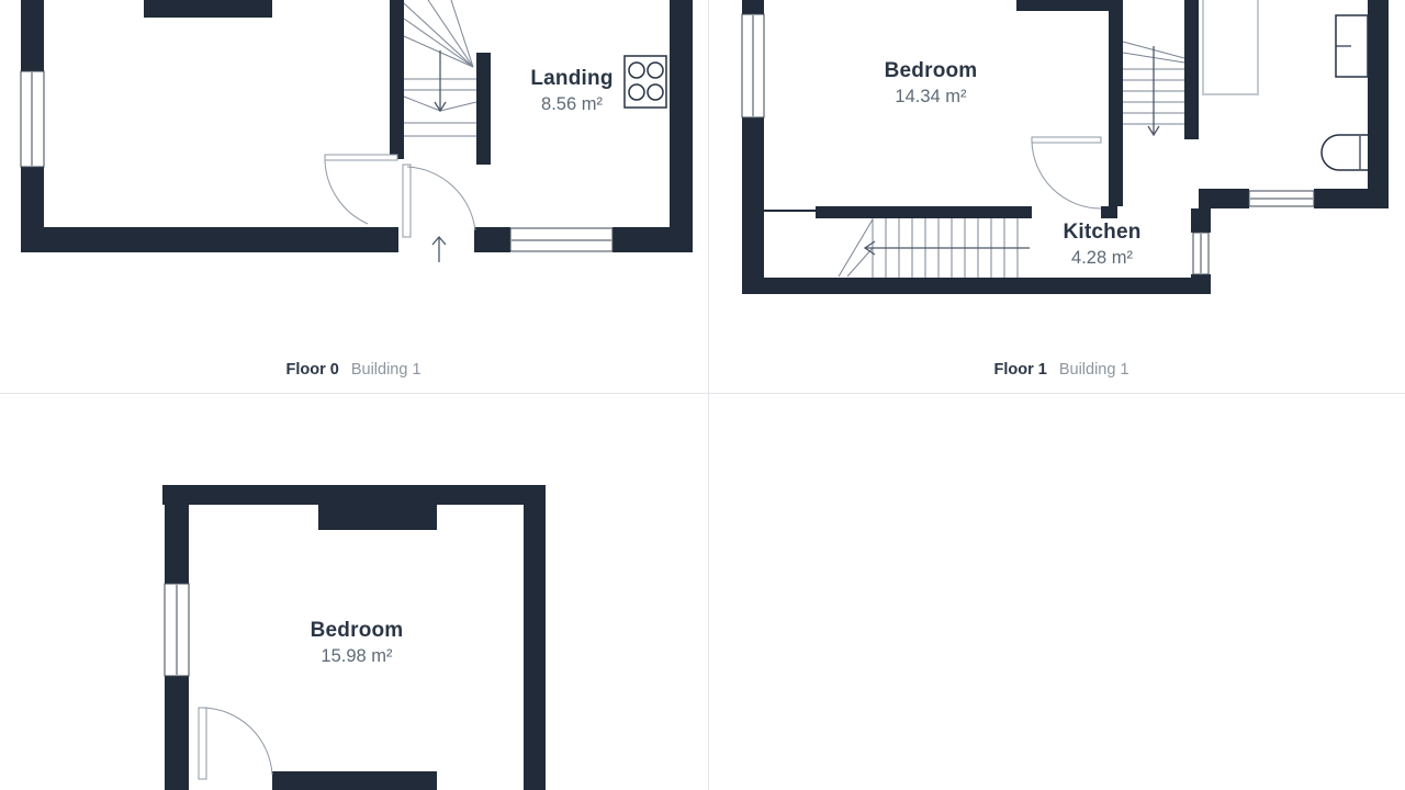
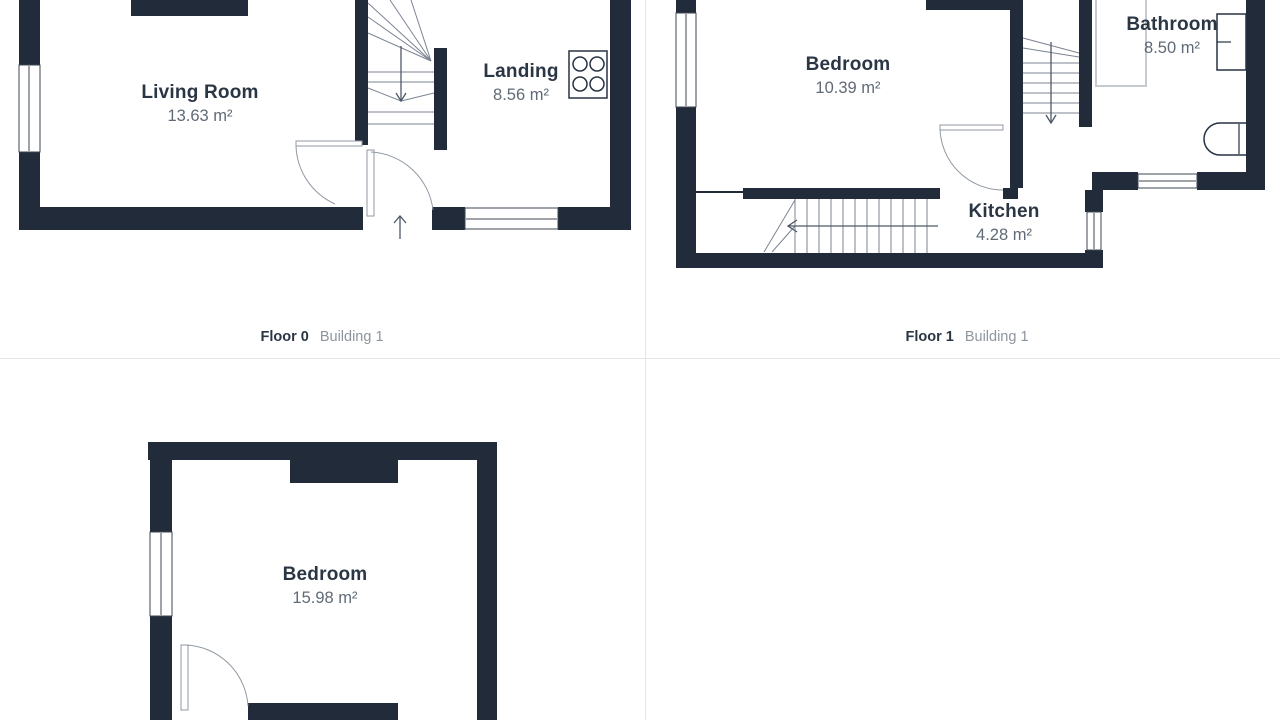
+ Living Room
+ 13.63 m²
  Landing
  8.56 m²
  Bedroom
- 14.34 m²
+ 10.39 m²
+ Bathroom
+ 8.50 m²
  Kitchen
  4.28 m²
  Bedroom
  15.98 m²
  Floor 0
  Building 1
  Floor 1
  Building 1
